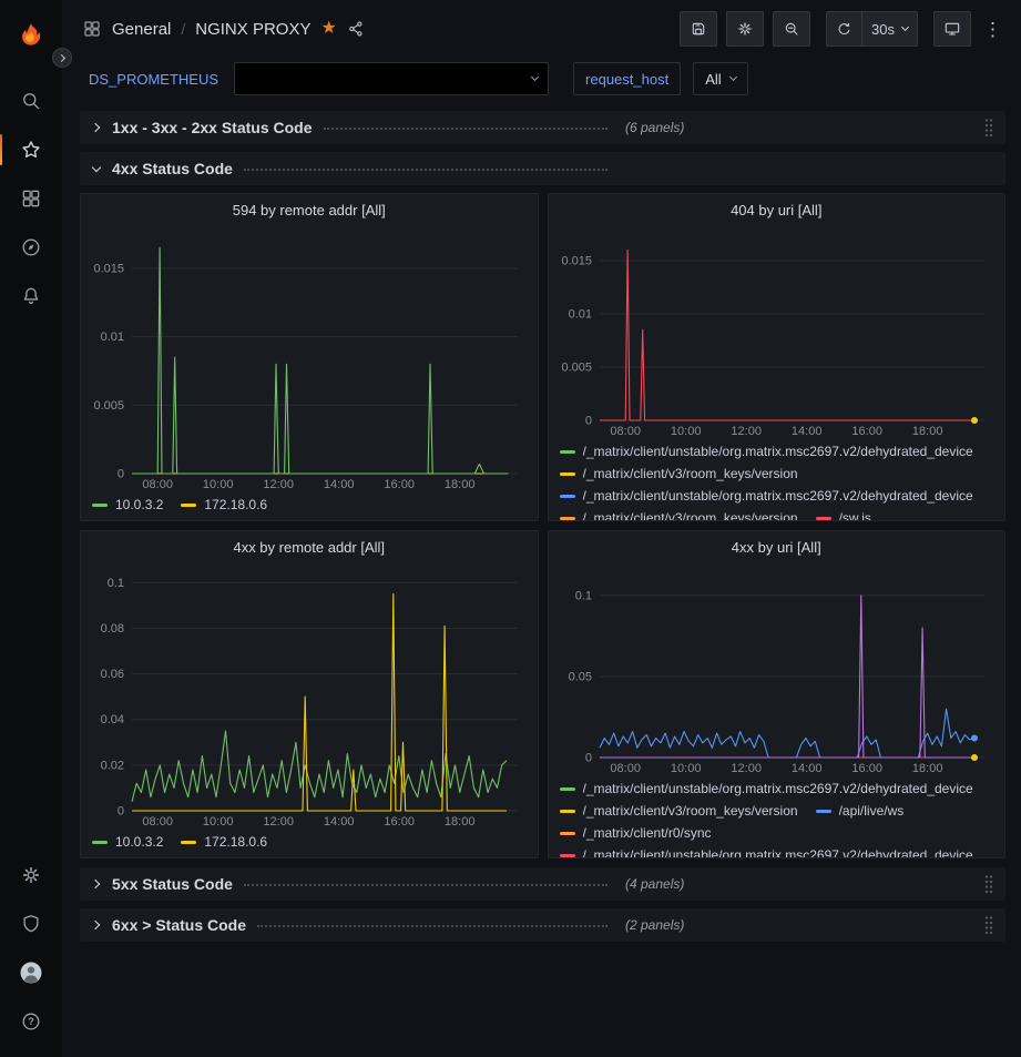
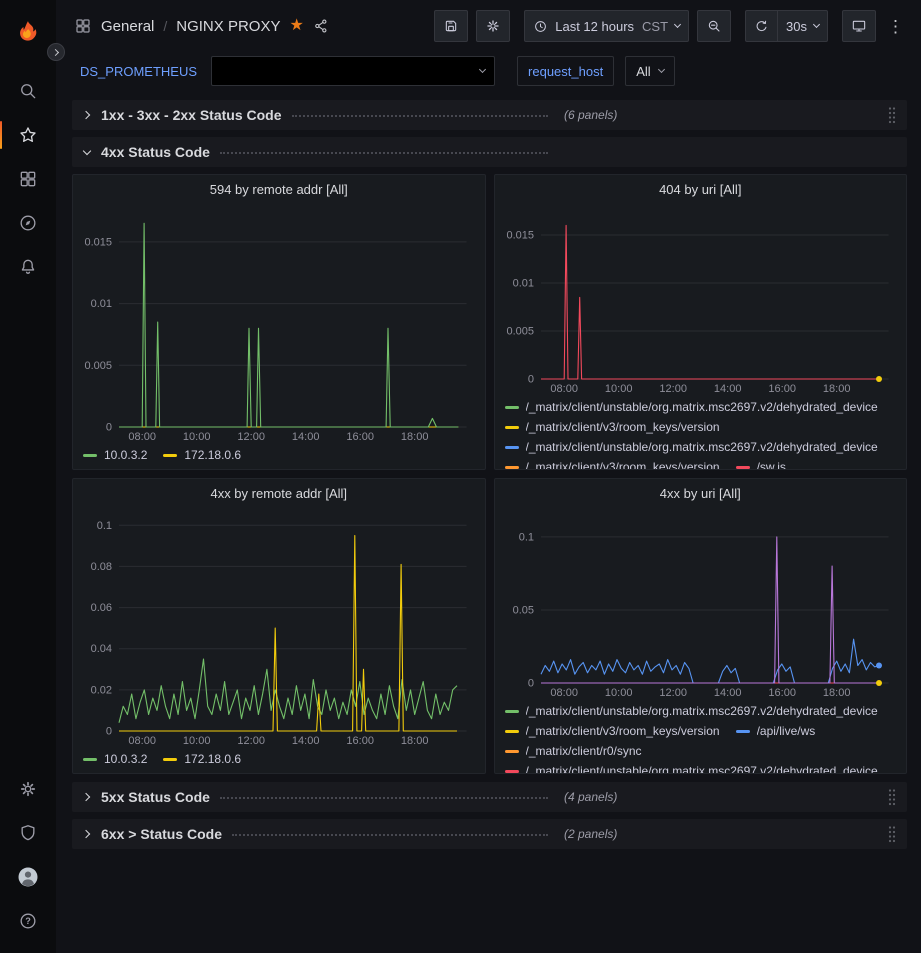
  ?
  General
  /
  NGINX PROXY
  ★
+ Last 12 hours
+ CST
  30s
  ⋮
  DS_PROMETHEUS
  request_host
  All
  1xx - 3xx - 2xx Status Code
  (6 panels)
  4xx Status Code
  594 by remote addr [All]
  0
  0.005
  0.01
  0.015
  08:00
  10:00
  12:00
  14:00
  16:00
  18:00
  10.0.3.2
  172.18.0.6
  404 by uri [All]
  0
  0.005
  0.01
  0.015
  08:00
  10:00
  12:00
  14:00
  16:00
  18:00
  /_matrix/client/unstable/org.matrix.msc2697.v2/dehydrated_device
  /_matrix/client/v3/room_keys/version
  /_matrix/client/unstable/org.matrix.msc2697.v2/dehydrated_device
  /_matrix/client/v3/room_keys/version
  /sw.js
  4xx by remote addr [All]
  0
  0.02
  0.04
  0.06
  0.08
  0.1
  08:00
  10:00
  12:00
  14:00
  16:00
  18:00
  10.0.3.2
  172.18.0.6
  4xx by uri [All]
  0
  0.05
  0.1
  08:00
  10:00
  12:00
  14:00
  16:00
  18:00
  /_matrix/client/unstable/org.matrix.msc2697.v2/dehydrated_device
  /_matrix/client/v3/room_keys/version
  /api/live/ws
  /_matrix/client/r0/sync
  /_matrix/client/unstable/org.matrix.msc2697.v2/dehydrated_device
  5xx Status Code
  (4 panels)
  6xx > Status Code
  (2 panels)
